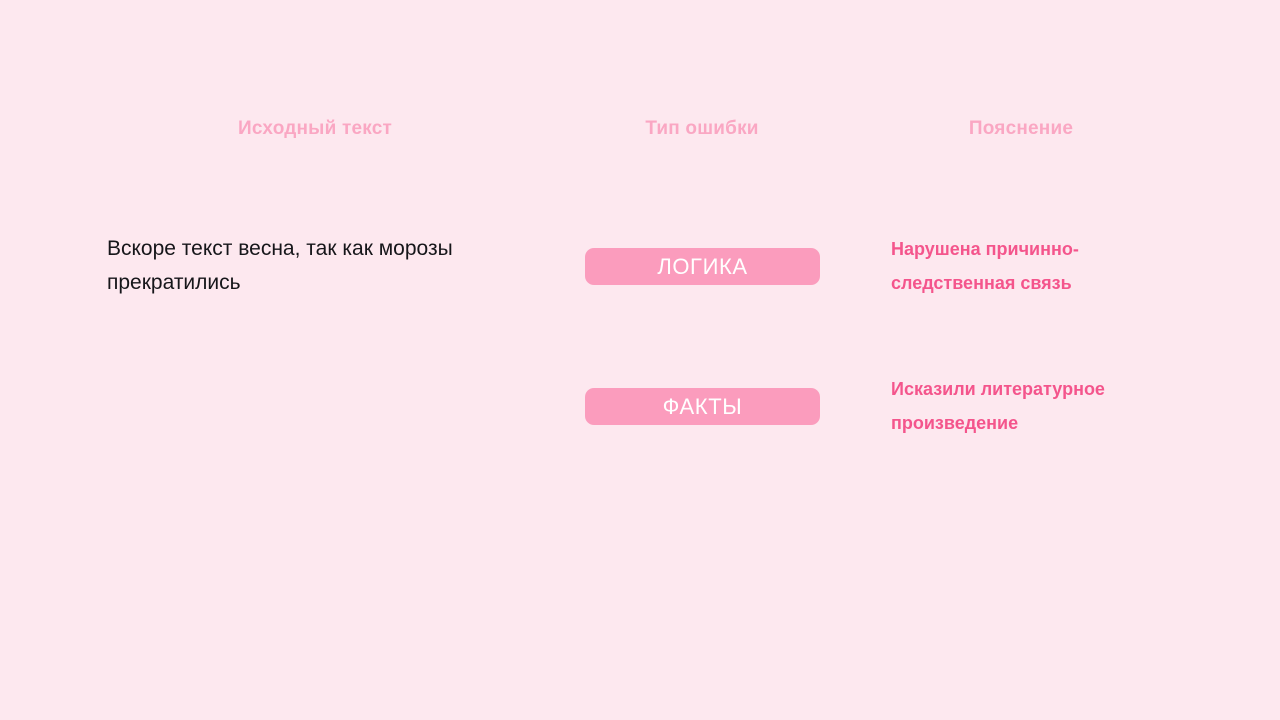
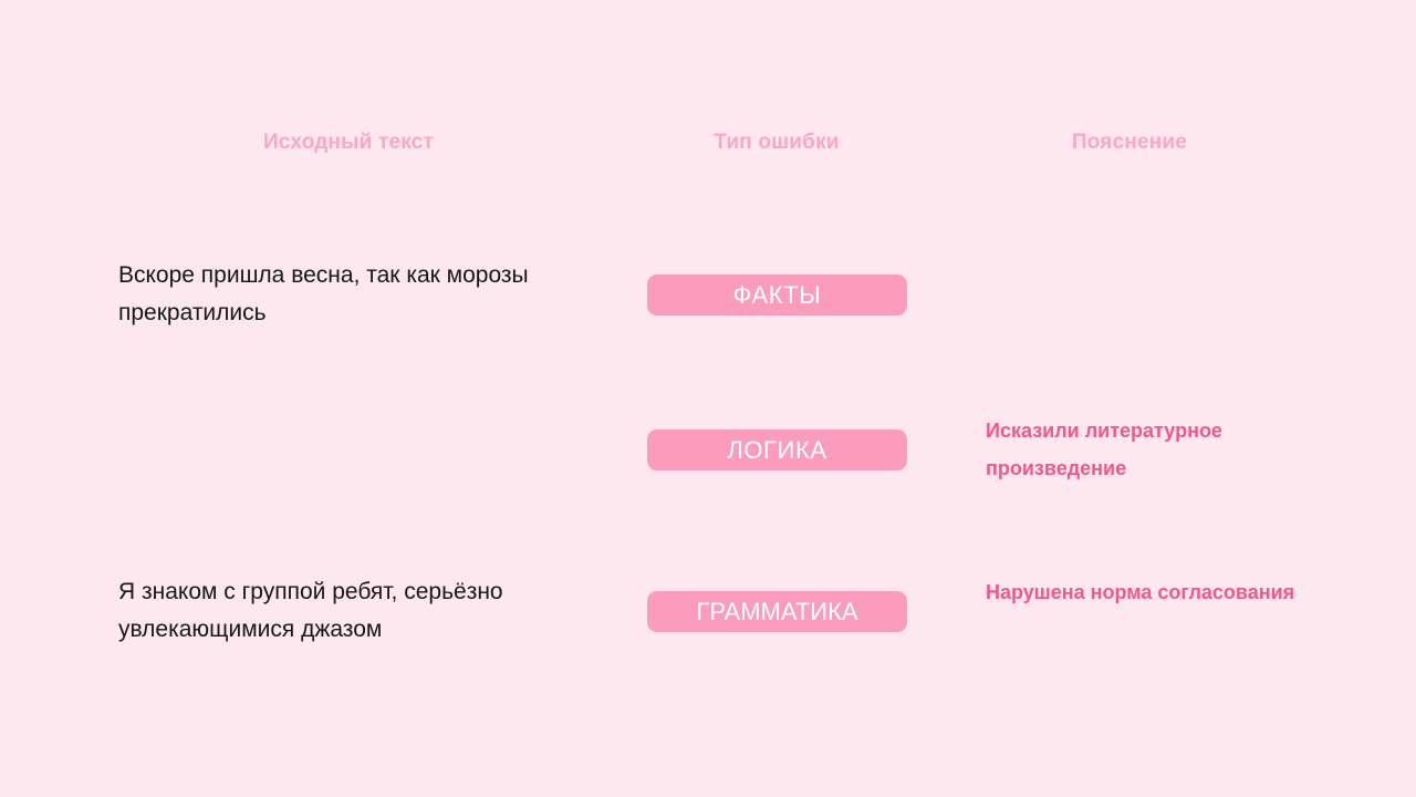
  Исходный текст
  Тип ошибки
  Пояснение
- Вскоре текст весна, так как морозы прекратились
+ Вскоре пришла весна, так как морозы прекратились
- ЛОГИКА
+ ФАКТЫ
- Нарушена причинно-следственная связь
- ФАКТЫ
+ ЛОГИКА
  Исказили литературное произведение
+ Я знаком с группой ребят, серьёзно увлекающимися джазом
+ ГРАММАТИКА
+ Нарушена норма согласования
